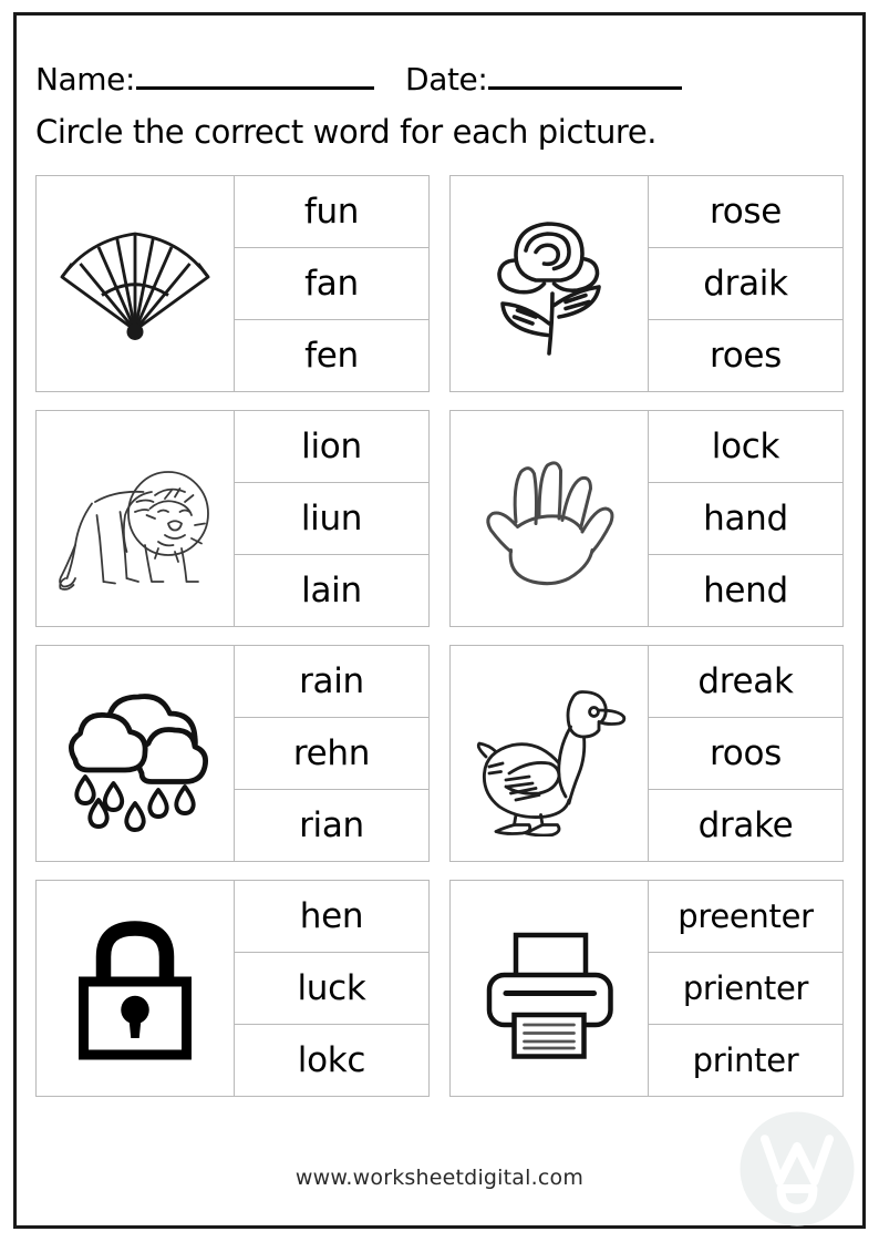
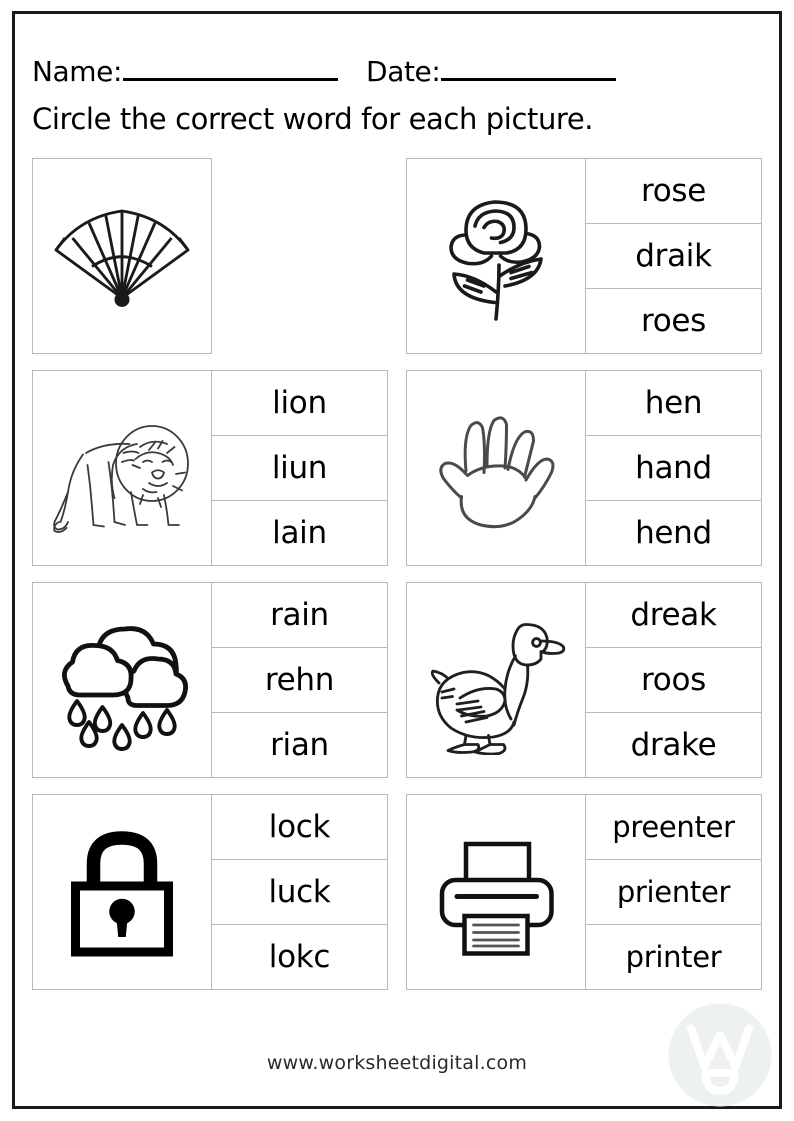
  Name:
  Date:
  Circle the correct word for each picture.
- fun
- fan
- fen
  rose
  draik
  roes
  lion
  liun
  lain
- lock
+ hen
  hand
  hend
  rain
  rehn
  rian
  dreak
  roos
  drake
- hen
+ lock
  luck
  lokc
  preenter
  prienter
  printer
  www.worksheetdigital.com
